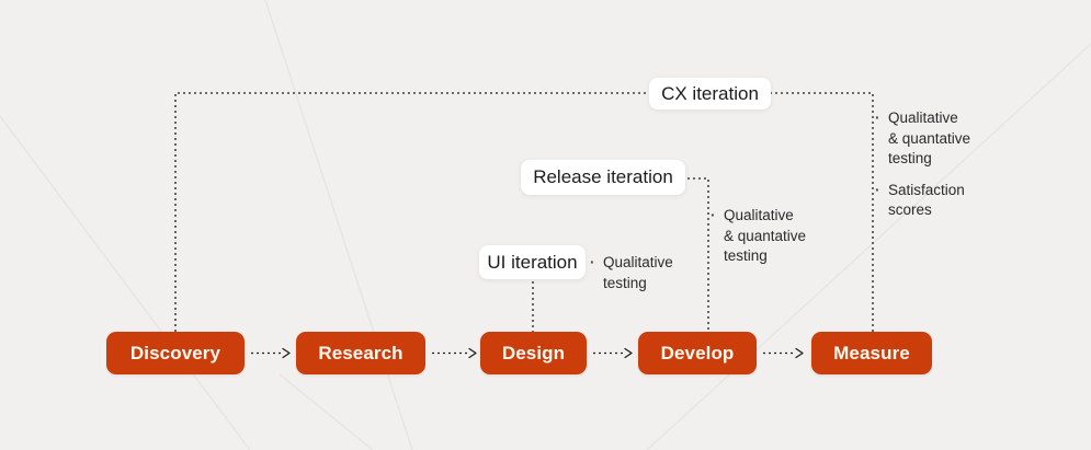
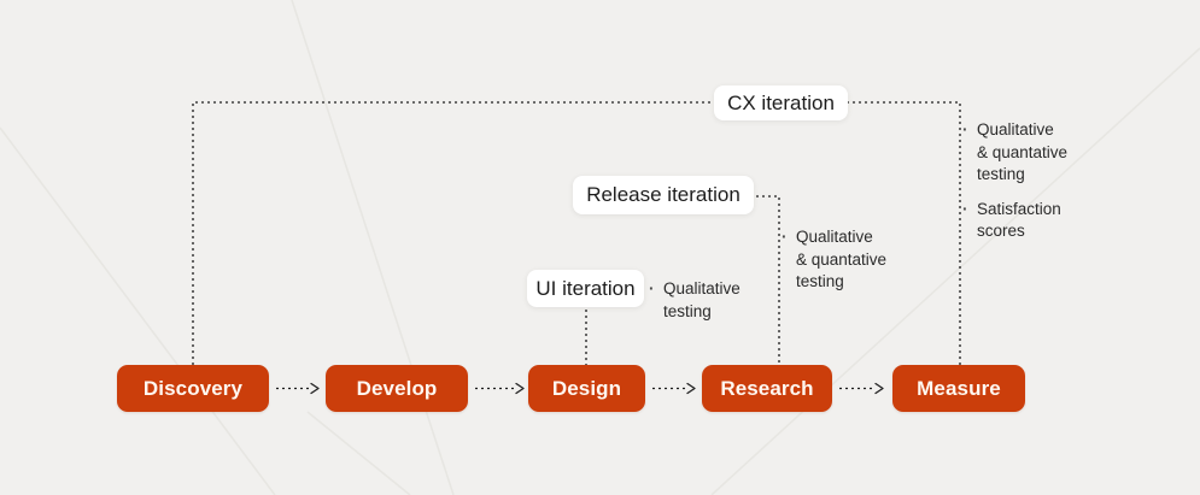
  Discovery
- Research
+ Develop
  Design
- Develop
+ Research
  Measure
  CX iteration
  Release iteration
  UI iteration
  ·
  Qualitative
  testing
  ·
  Qualitative
  & quantative
  testing
  ·
  Qualitative
  & quantative
  testing
  ·
  Satisfaction
  scores
